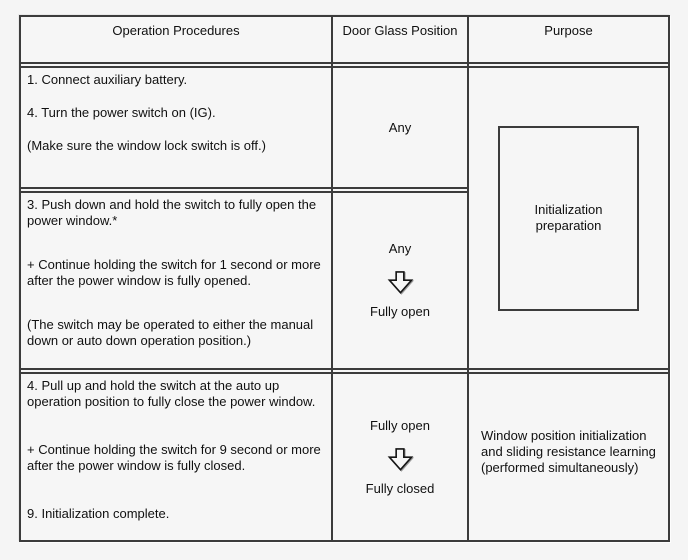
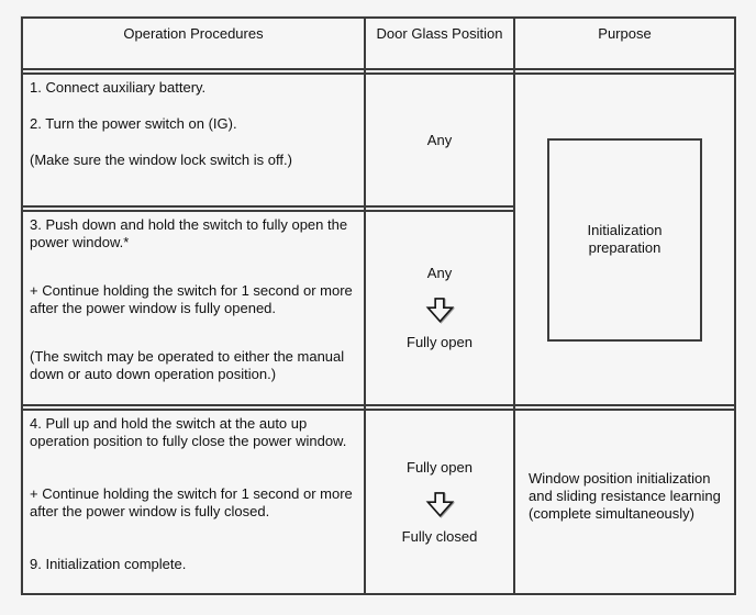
  Operation Procedures
  Door Glass Position
  Purpose
  1. Connect auxiliary battery.
- 4. Turn the power switch on (IG).
+ 2. Turn the power switch on (IG).
  (Make sure the window lock switch is off.)
  3. Push down and hold the switch to fully open the power window.*
  + Continue holding the switch for 1 second or more after the power window is fully opened.
  (The switch may be operated to either the manual down or auto down operation position.)
  4. Pull up and hold the switch at the auto up operation position to fully close the power window.
- + Continue holding the switch for 9 second or more after the power window is fully closed.
+ + Continue holding the switch for 1 second or more after the power window is fully closed.
  9. Initialization complete.
  Any
  Any
  Fully open
  Fully open
  Fully closed
  Initialization preparation
- Window position initialization and sliding resistance learning (performed simultaneously)
+ Window position initialization and sliding resistance learning (complete simultaneously)
